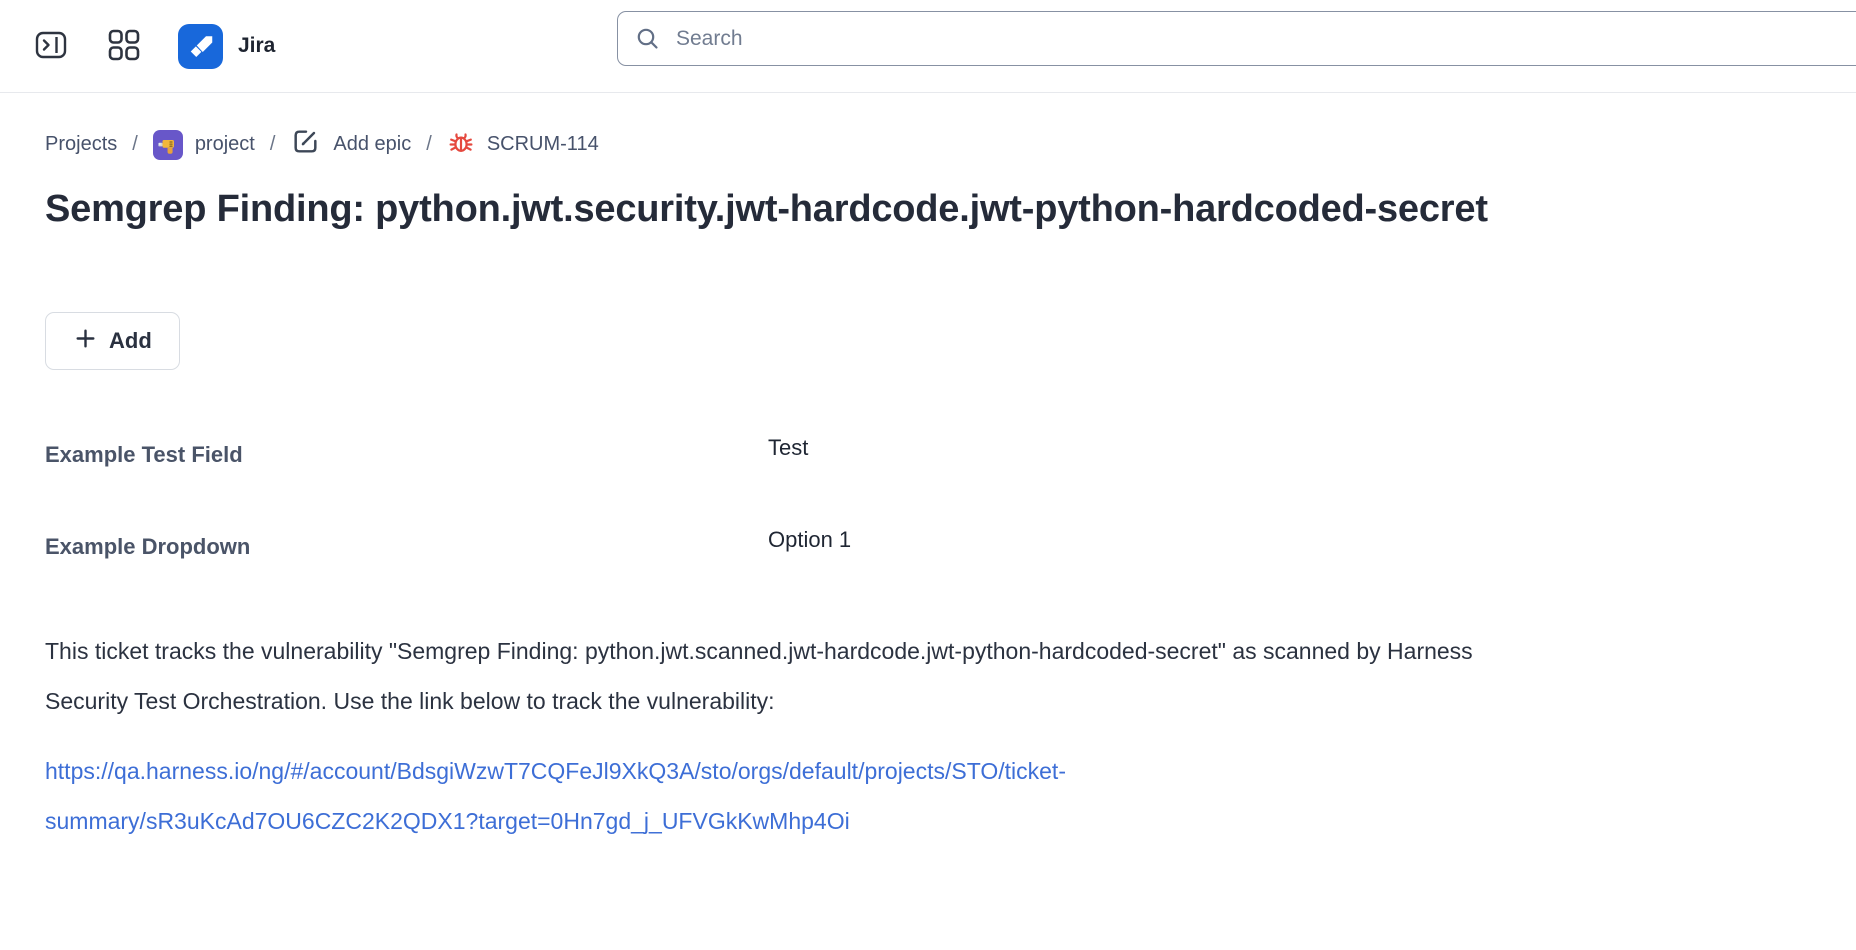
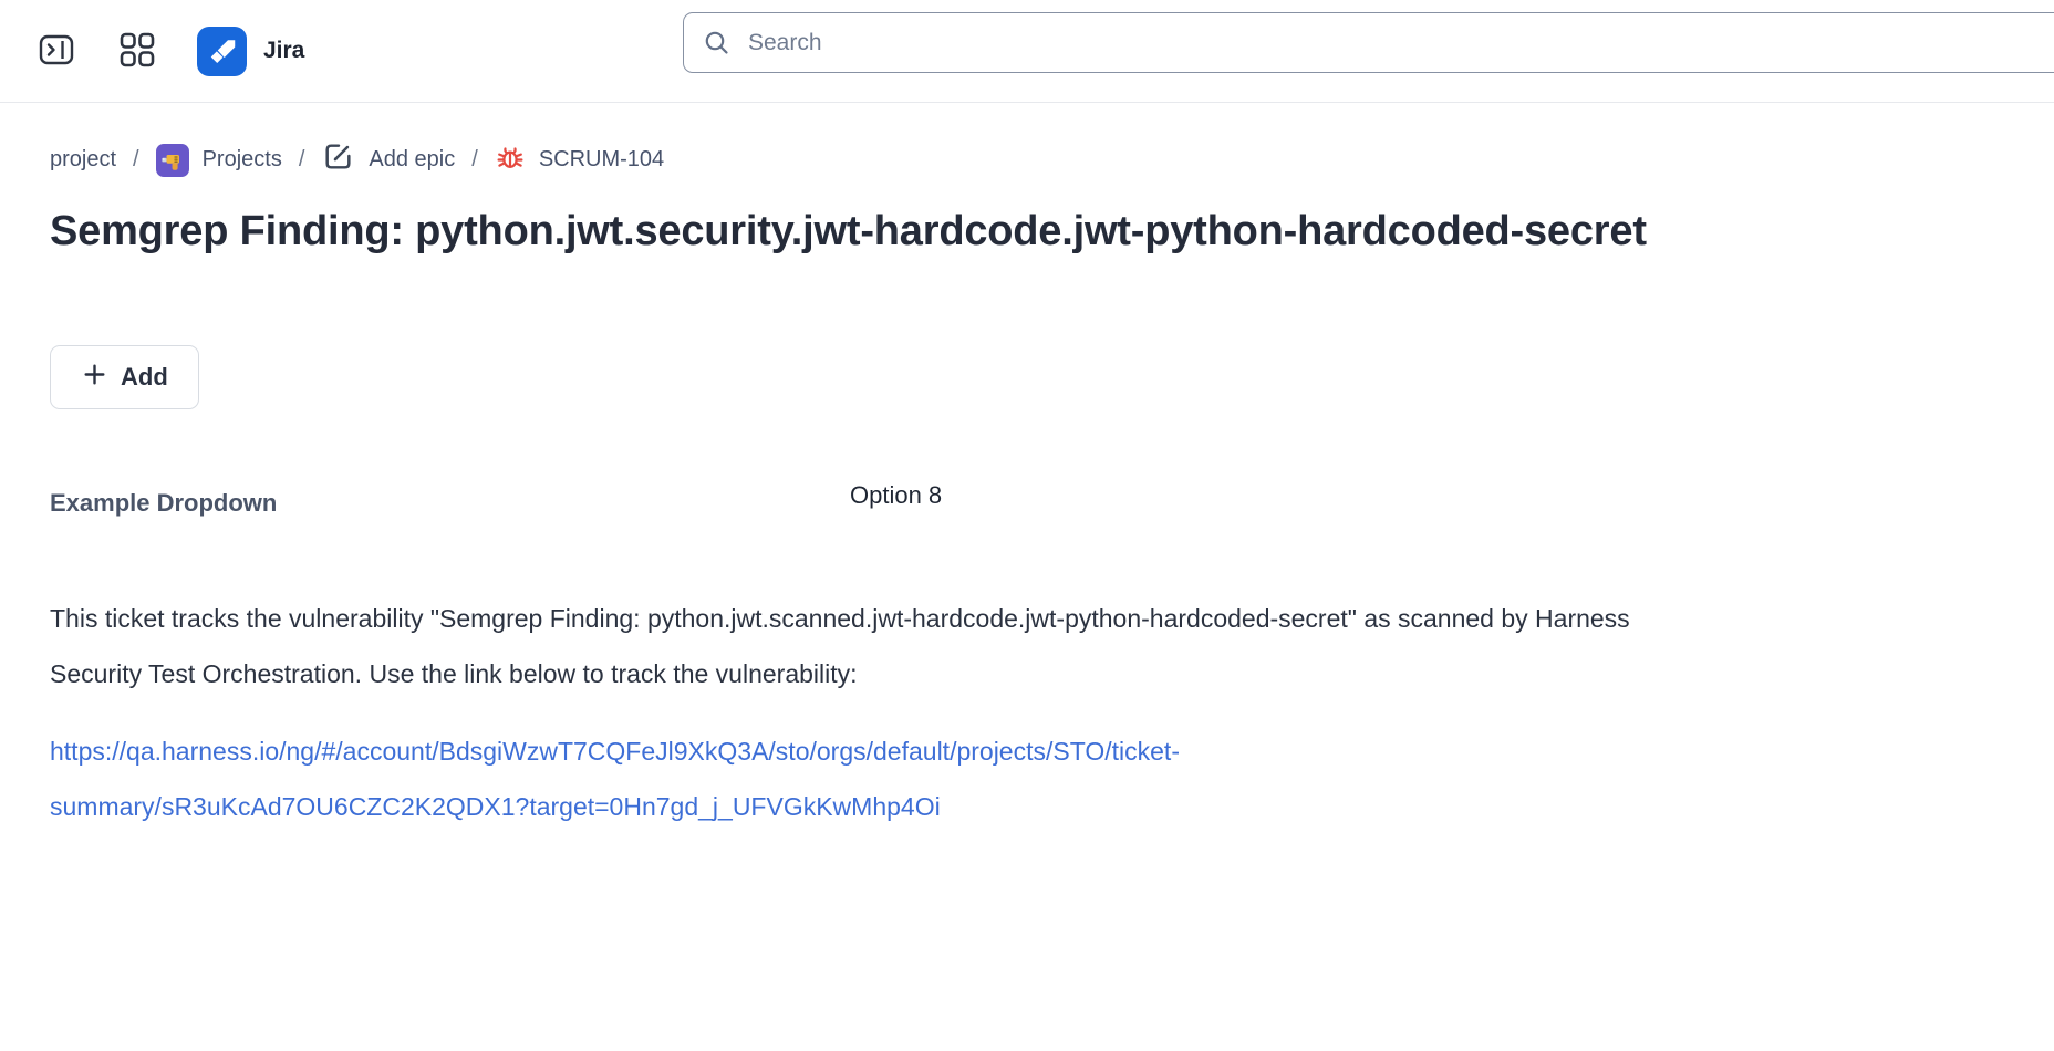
  Jira
  Search
- Projects
+ project
  /
- project
+ Projects
  /
  Add epic
  /
- SCRUM-114
+ SCRUM-104
  Semgrep Finding: python.jwt.security.jwt-hardcode.jwt-python-hardcoded-secret
  Add
- Example Test Field
- Test
  Example Dropdown
- Option 1
+ Option 8
  This ticket tracks the vulnerability "Semgrep Finding: python.jwt.scanned.jwt-hardcode.jwt-python-hardcoded-secret" as scanned by Harness Security Test Orchestration. Use the link below to track the vulnerability:
  https://qa.harness.io/ng/#/account/BdsgiWzwT7CQFeJl9XkQ3A/sto/orgs/default/projects/STO/ticket-summary/sR3uKcAd7OU6CZC2K2QDX1?target=0Hn7gd_j_UFVGkKwMhp4Oi
